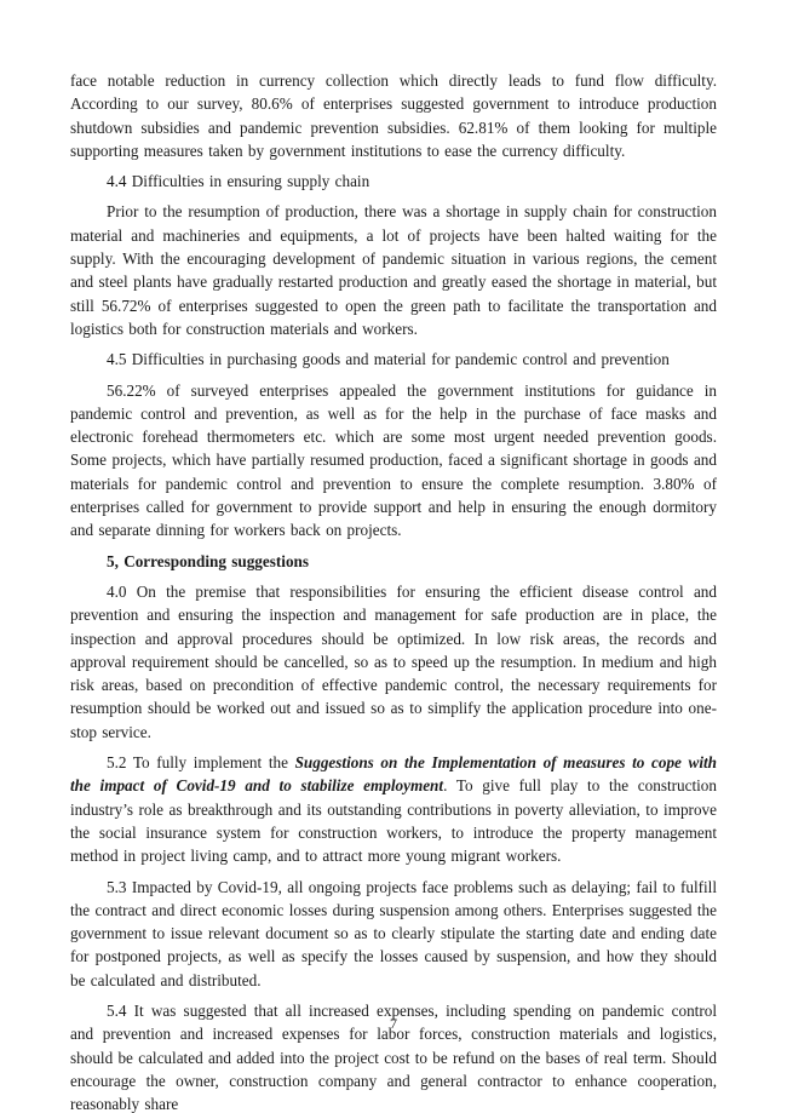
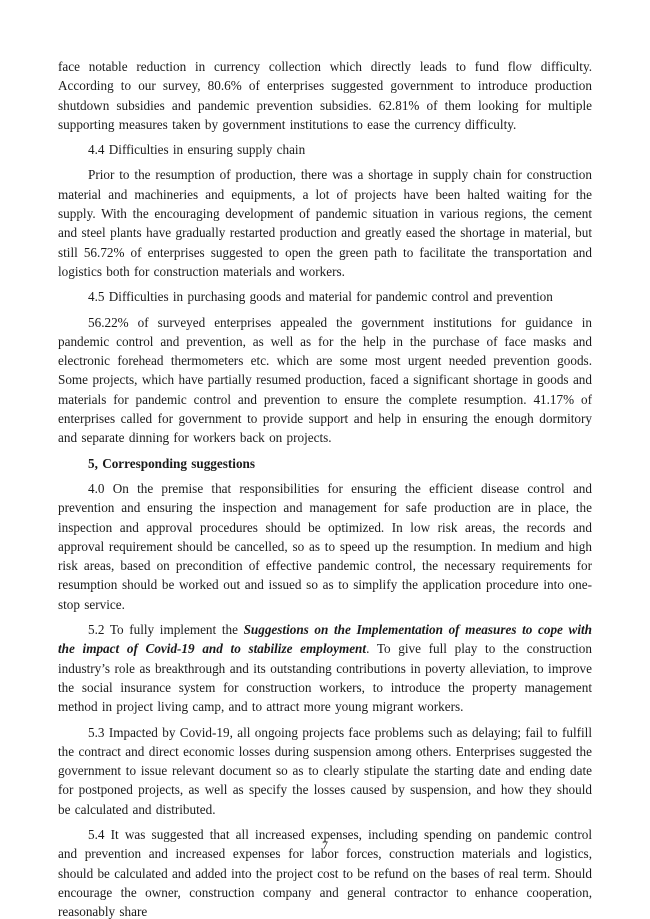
  face notable reduction in currency collection which directly leads to fund flow difficulty. According to our survey, 80.6% of enterprises suggested government to introduce production shutdown subsidies and pandemic prevention subsidies. 62.81% of them looking for multiple supporting measures taken by government institutions to ease the currency difficulty.
  4.4 Difficulties in ensuring supply chain
  Prior to the resumption of production, there was a shortage in supply chain for construction material and machineries and equipments, a lot of projects have been halted waiting for the supply. With the encouraging development of pandemic situation in various regions, the cement and steel plants have gradually restarted production and greatly eased the shortage in material, but still 56.72% of enterprises suggested to open the green path to facilitate the transportation and logistics both for construction materials and workers.
  4.5 Difficulties in purchasing goods and material for pandemic control and prevention
- 56.22% of surveyed enterprises appealed the government institutions for guidance in pandemic control and prevention, as well as for the help in the purchase of face masks and electronic forehead thermometers etc. which are some most urgent needed prevention goods. Some projects, which have partially resumed production, faced a significant shortage in goods and materials for pandemic control and prevention to ensure the complete resumption. 3.80% of enterprises called for government to provide support and help in ensuring the enough dormitory and separate dinning for workers back on projects.
+ 56.22% of surveyed enterprises appealed the government institutions for guidance in pandemic control and prevention, as well as for the help in the purchase of face masks and electronic forehead thermometers etc. which are some most urgent needed prevention goods. Some projects, which have partially resumed production, faced a significant shortage in goods and materials for pandemic control and prevention to ensure the complete resumption. 41.17% of enterprises called for government to provide support and help in ensuring the enough dormitory and separate dinning for workers back on projects.
  5, Corresponding suggestions
  4.0 On the premise that responsibilities for ensuring the efficient disease control and prevention and ensuring the inspection and management for safe production are in place, the inspection and approval procedures should be optimized. In low risk areas, the records and approval requirement should be cancelled, so as to speed up the resumption. In medium and high risk areas, based on precondition of effective pandemic control, the necessary requirements for resumption should be worked out and issued so as to simplify the application procedure into one-stop service.
  5.2 To fully implement the Suggestions on the Implementation of measures to cope with the impact of Covid-19 and to stabilize employment. To give full play to the construction industry’s role as breakthrough and its outstanding contributions in poverty alleviation, to improve the social insurance system for construction workers, to introduce the property management method in project living camp, and to attract more young migrant workers.
  5.3 Impacted by Covid-19, all ongoing projects face problems such as delaying; fail to fulfill the contract and direct economic losses during suspension among others. Enterprises suggested the government to issue relevant document so as to clearly stipulate the starting date and ending date for postponed projects, as well as specify the losses caused by suspension, and how they should be calculated and distributed.
  5.4 It was suggested that all increased expenses, including spending on pandemic control and prevention and increased expenses for labor forces, construction materials and logistics, should be calculated and added into the project cost to be refund on the bases of real term. Should encourage the owner, construction company and general contractor to enhance cooperation, reasonably share
  7
